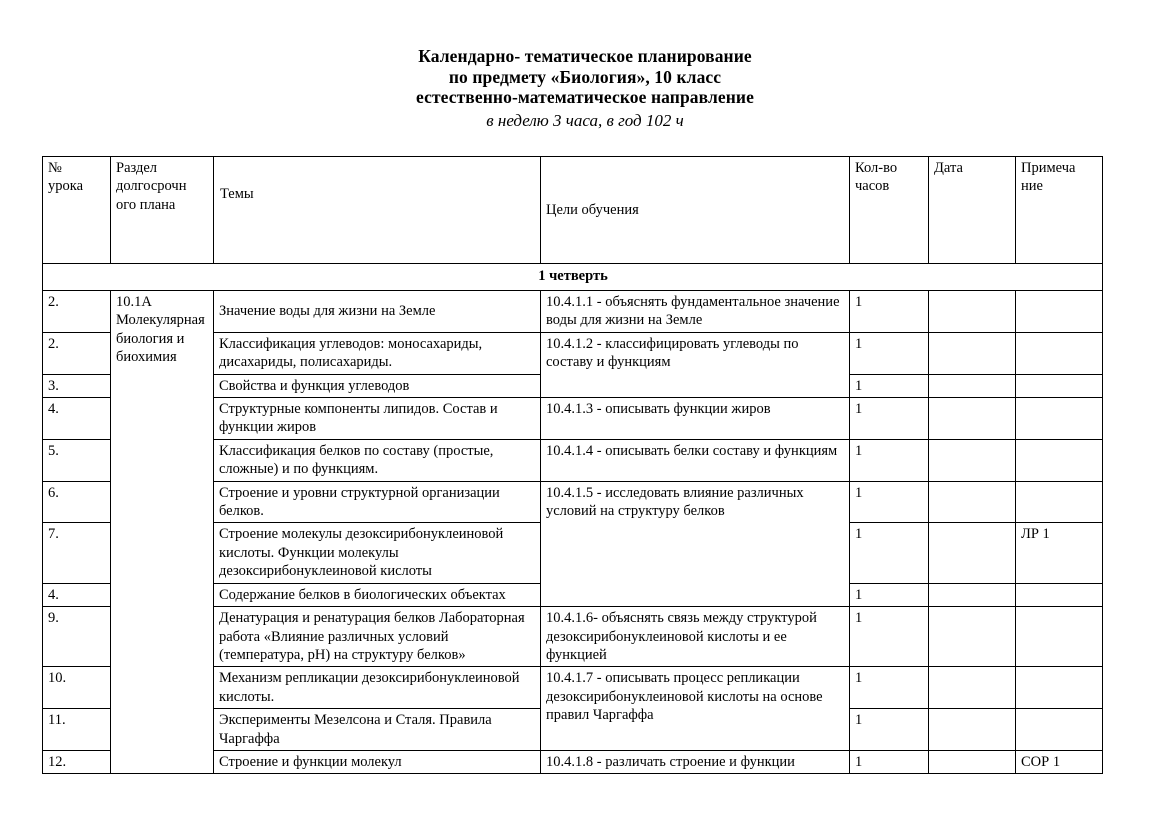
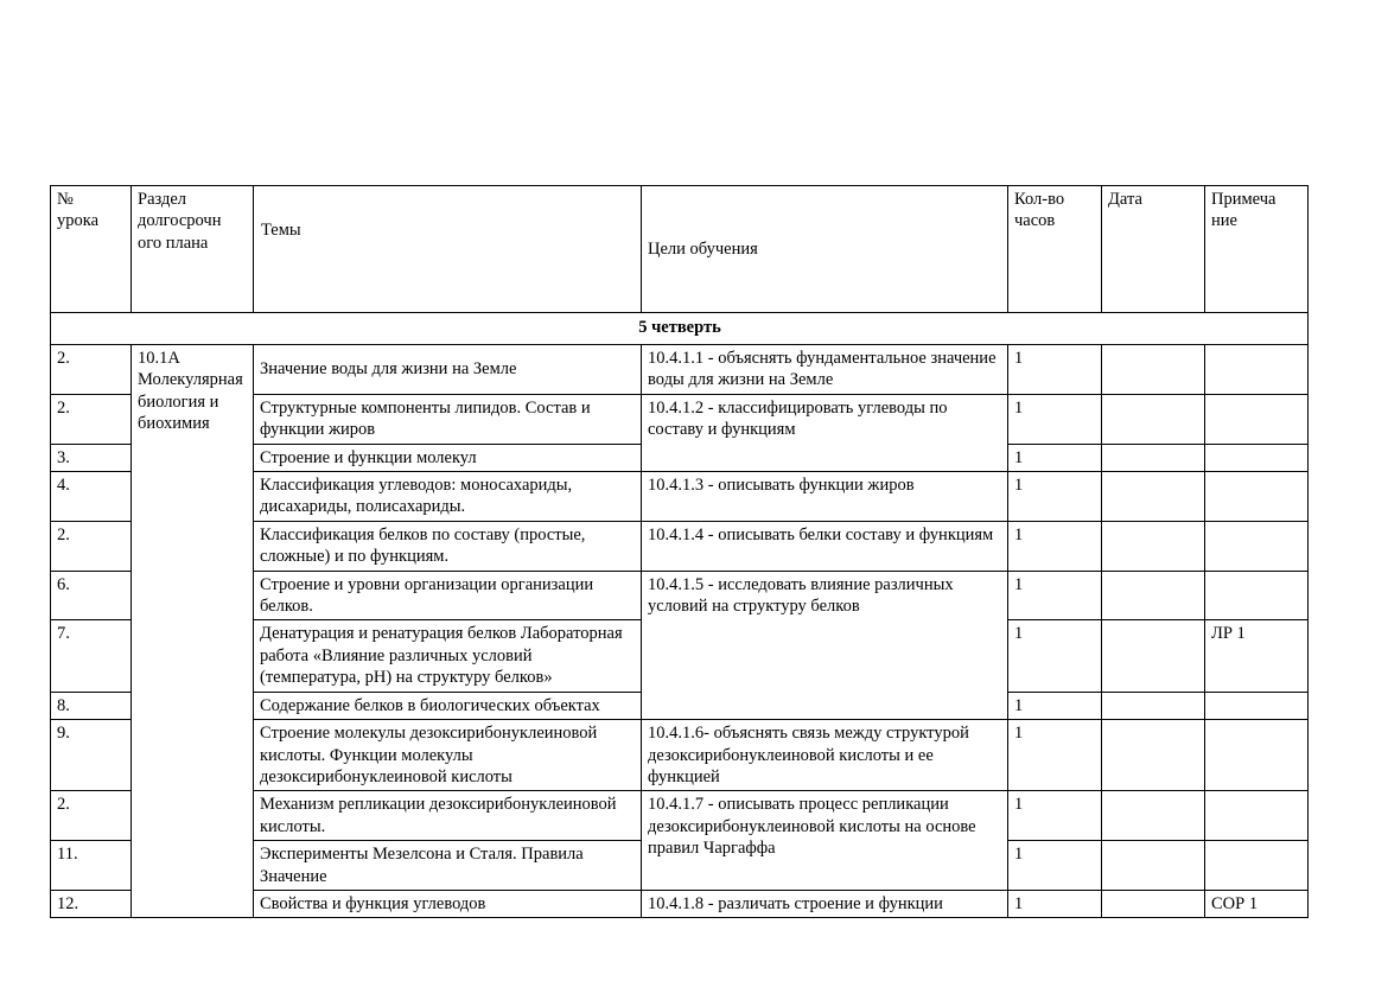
- Календарно- тематическое планирование
- по предмету «Биология», 10 класс
- естественно-математическое направление
- в неделю 3 часа, в год 102 ч
  № урока	Раздел долгосрочн ого плана	Темы	Цели обучения	Кол-во часов	Дата	Примеча ние
- 1 четверть
+ 5 четверть
  2.	10.1А Молекулярная биология и биохимия	Значение воды для жизни на Земле	10.4.1.1 - объяснять фундаментальное значение воды для жизни на Земле	1
- 2.	Классификация углеводов: моносахариды, дисахариды, полисахариды.	10.4.1.2 - классифицировать углеводы по составу и функциям	1
+ 2.	Структурные компоненты липидов. Состав и функции жиров	10.4.1.2 - классифицировать углеводы по составу и функциям	1
- 3.	Свойства и функция углеводов	1
+ 3.	Строение и функции молекул	1
- 4.	Структурные компоненты липидов. Состав и функции жиров	10.4.1.3 - описывать функции жиров	1
+ 4.	Классификация углеводов: моносахариды, дисахариды, полисахариды.	10.4.1.3 - описывать функции жиров	1
- 5.	Классификация белков по составу (простые, сложные) и по функциям.	10.4.1.4 - описывать белки составу и функциям	1
+ 2.	Классификация белков по составу (простые, сложные) и по функциям.	10.4.1.4 - описывать белки составу и функциям	1
- 6.	Строение и уровни структурной организации белков.	10.4.1.5 - исследовать влияние различных условий на структуру белков	1
+ 6.	Строение и уровни организации организации белков.	10.4.1.5 - исследовать влияние различных условий на структуру белков	1
- 7.	Строение молекулы дезоксирибонуклеиновой кислоты. Функции молекулы дезоксирибонуклеиновой кислоты	1		ЛР 1
+ 7.	Денатурация и ренатурация белков Лабораторная работа «Влияние различных условий (температура, рН) на структуру белков»	1		ЛР 1
- 4.	Содержание белков в биологических объектах	1
+ 8.	Содержание белков в биологических объектах	1
- 9.	Денатурация и ренатурация белков Лабораторная работа «Влияние различных условий (температура, рН) на структуру белков»	10.4.1.6- объяснять связь между структурой дезоксирибонуклеиновой кислоты и ее функцией	1
+ 9.	Строение молекулы дезоксирибонуклеиновой кислоты. Функции молекулы дезоксирибонуклеиновой кислоты	10.4.1.6- объяснять связь между структурой дезоксирибонуклеиновой кислоты и ее функцией	1
- 10.	Механизм репликации дезоксирибонуклеиновой кислоты.	10.4.1.7 - описывать процесс репликации дезоксирибонуклеиновой кислоты на основе правил Чаргаффа	1
+ 2.	Механизм репликации дезоксирибонуклеиновой кислоты.	10.4.1.7 - описывать процесс репликации дезоксирибонуклеиновой кислоты на основе правил Чаргаффа	1
- 11.	Эксперименты Мезелсона и Сталя. Правила Чаргаффа	1
+ 11.	Эксперименты Мезелсона и Сталя. Правила Значение	1
- 12.	Строение и функции молекул	10.4.1.8 - различать строение и функции	1		СОР 1
+ 12.	Свойства и функция углеводов	10.4.1.8 - различать строение и функции	1		СОР 1
